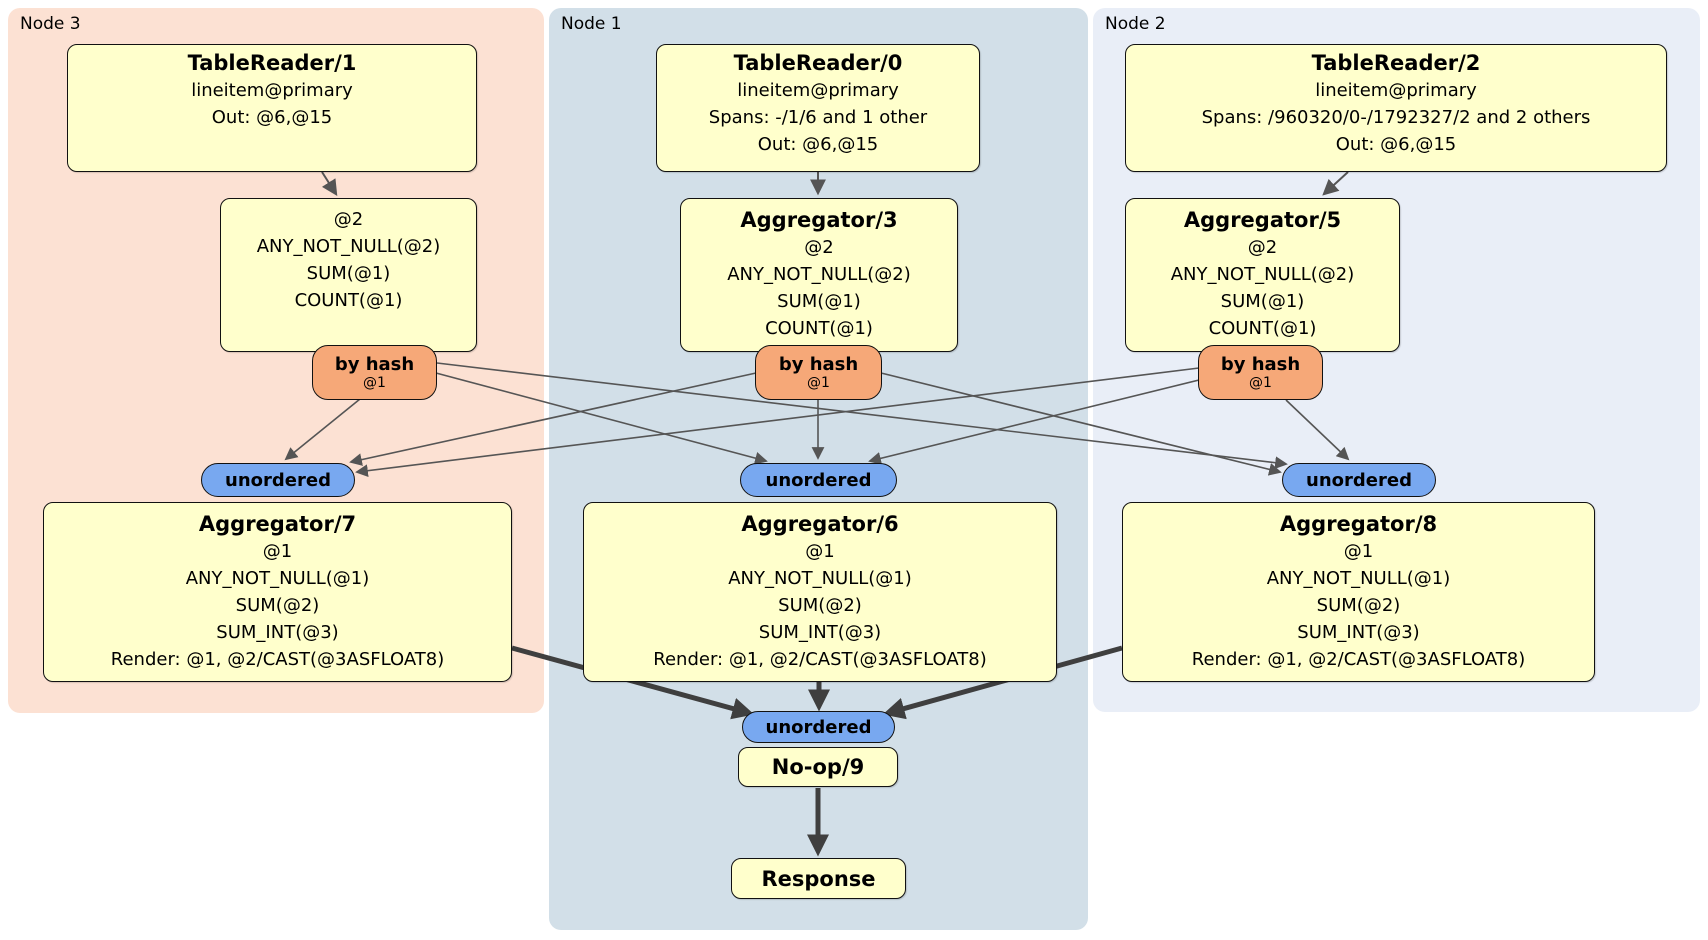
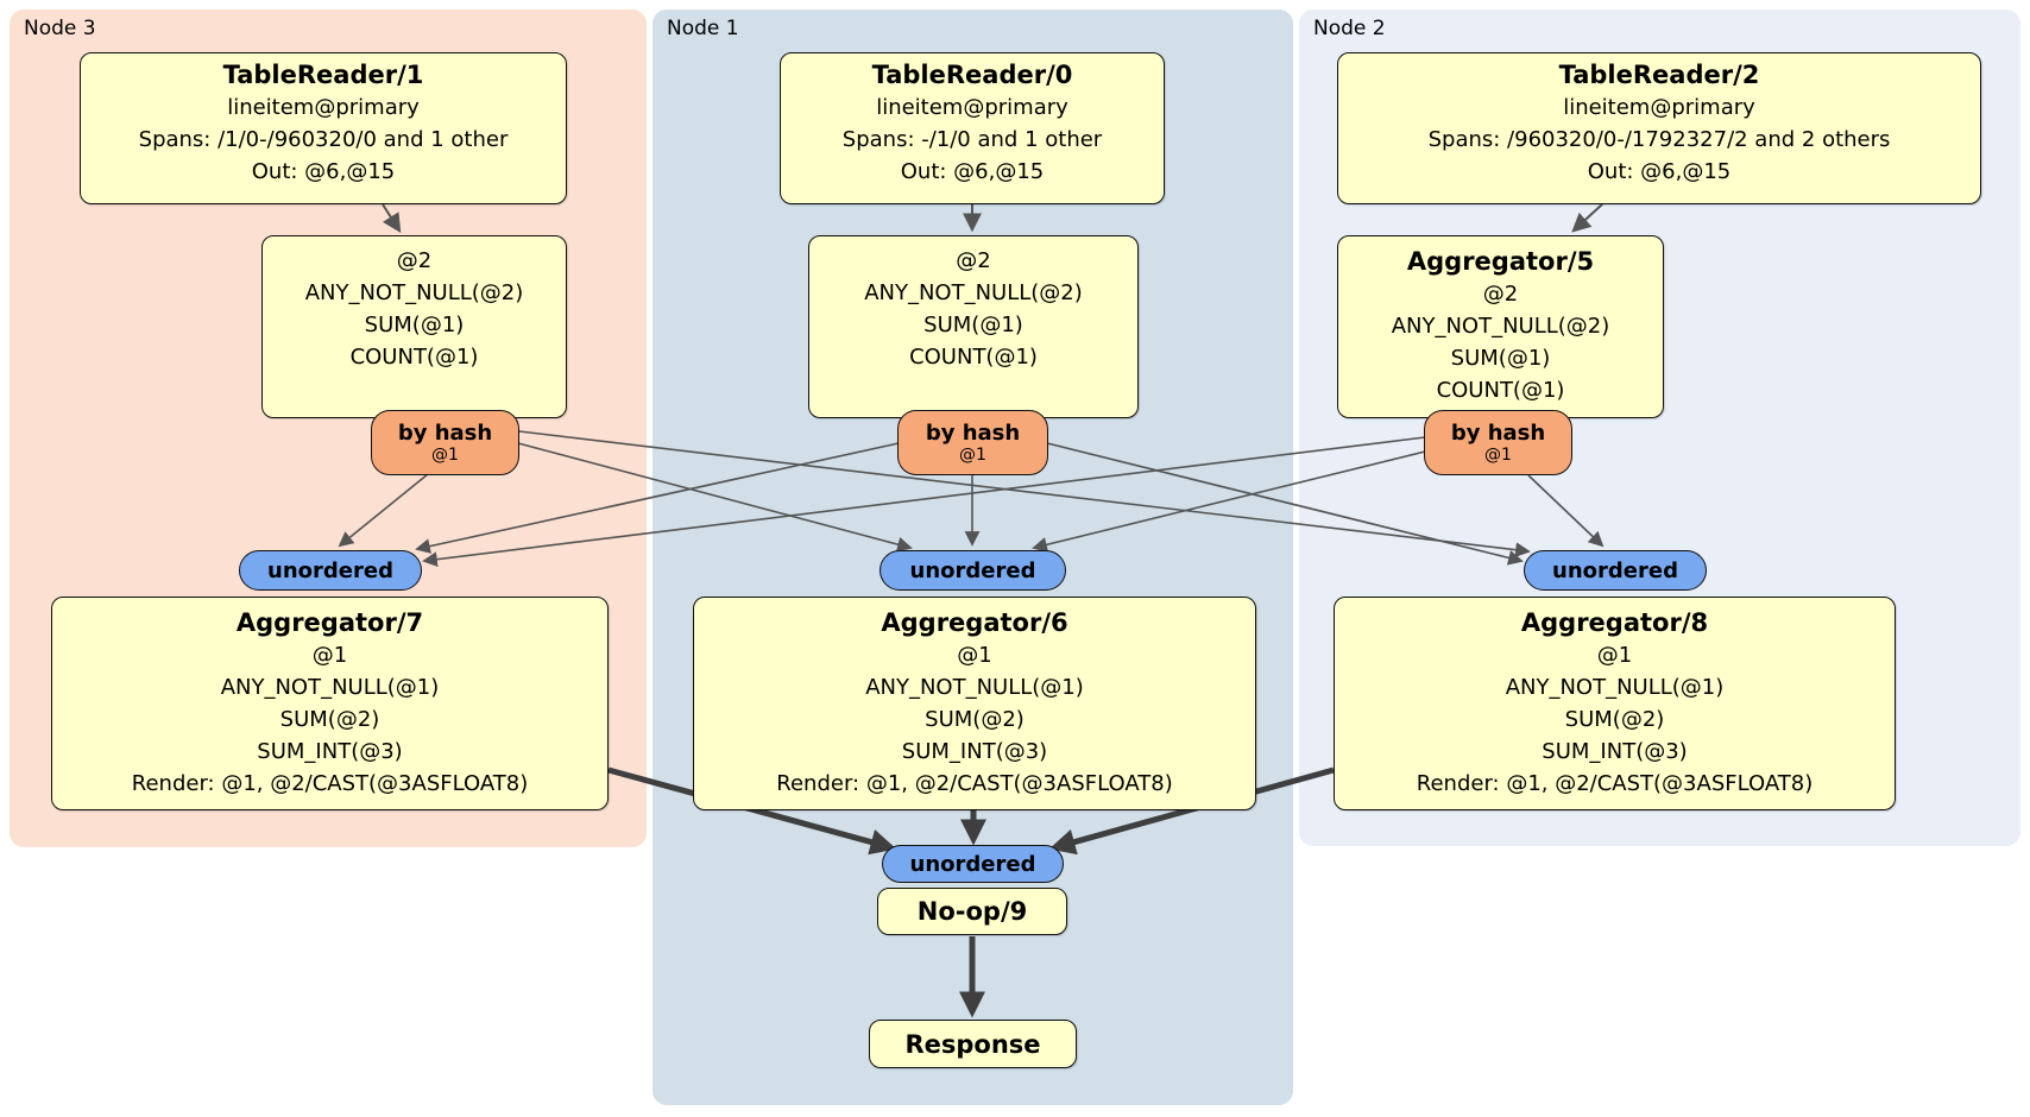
  Node 3
  Node 1
  Node 2
  TableReader/1
  lineitem@primary
+ Spans: /1/0-/960320/0 and 1 other
  Out: @6,@15
  TableReader/0
  lineitem@primary
- Spans: -/1/6 and 1 other
+ Spans: -/1/0 and 1 other
  Out: @6,@15
  TableReader/2
  lineitem@primary
  Spans: /960320/0-/1792327/2 and 2 others
  Out: @6,@15
  @2
  ANY_NOT_NULL(@2)
  SUM(@1)
  COUNT(@1)
- Aggregator/3
  @2
  ANY_NOT_NULL(@2)
  SUM(@1)
  COUNT(@1)
  Aggregator/5
  @2
  ANY_NOT_NULL(@2)
  SUM(@1)
  COUNT(@1)
  by hash
  @1
  by hash
  @1
  by hash
  @1
  unordered
  unordered
  unordered
  Aggregator/7
  @1
  ANY_NOT_NULL(@1)
  SUM(@2)
  SUM_INT(@3)
  Render: @1, @2/CAST(@3ASFLOAT8)
  Aggregator/6
  @1
  ANY_NOT_NULL(@1)
  SUM(@2)
  SUM_INT(@3)
  Render: @1, @2/CAST(@3ASFLOAT8)
  Aggregator/8
  @1
  ANY_NOT_NULL(@1)
  SUM(@2)
  SUM_INT(@3)
  Render: @1, @2/CAST(@3ASFLOAT8)
  unordered
  No-op/9
  Response
